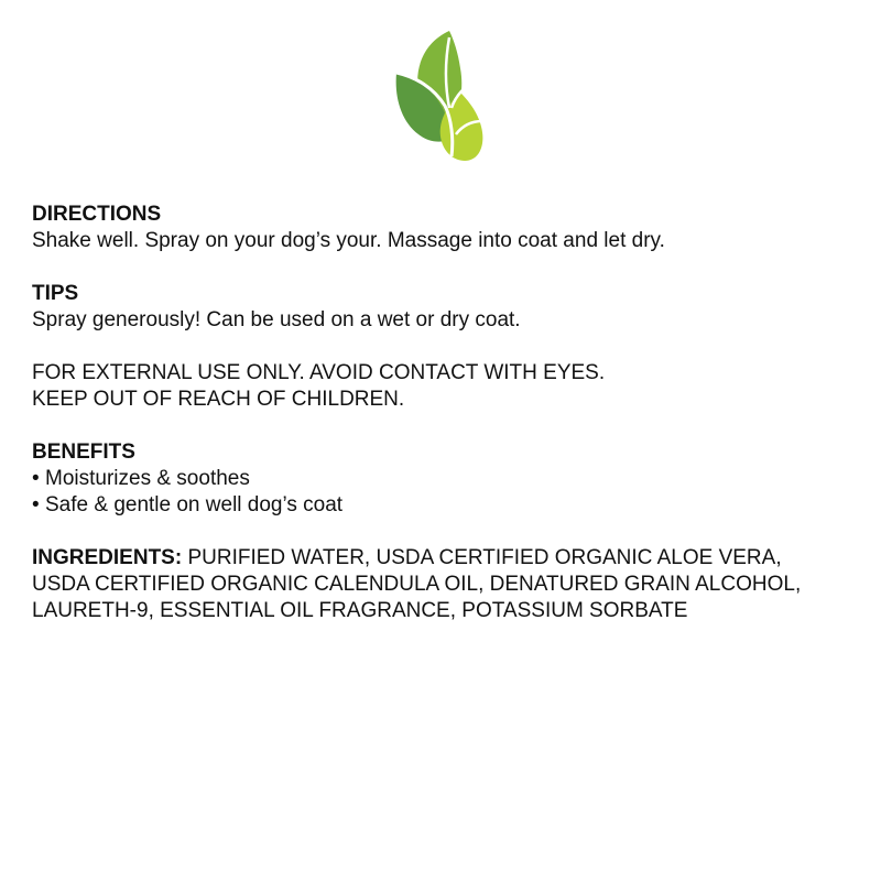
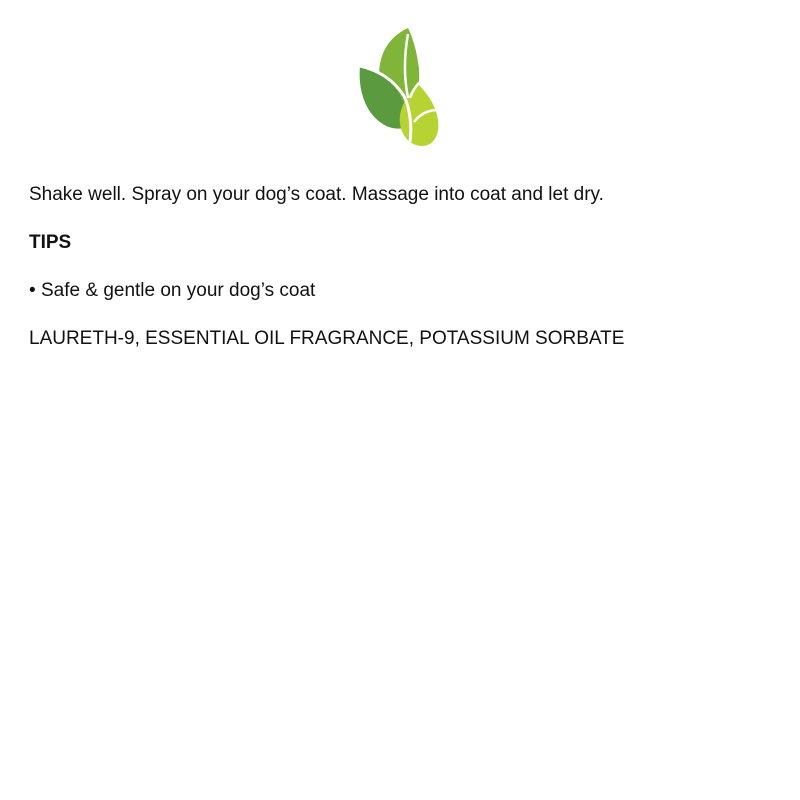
- DIRECTIONS
- Shake well. Spray on your dog’s your. Massage into coat and let dry.
+ Shake well. Spray on your dog’s coat. Massage into coat and let dry.
  TIPS
- Spray generously! Can be used on a wet or dry coat.
- FOR EXTERNAL USE ONLY. AVOID CONTACT WITH EYES.
- KEEP OUT OF REACH OF CHILDREN.
- BENEFITS
- • Moisturizes & soothes
- • Safe & gentle on well dog’s coat
+ • Safe & gentle on your dog’s coat
- INGREDIENTS: PURIFIED WATER, USDA CERTIFIED ORGANIC ALOE VERA,
- USDA CERTIFIED ORGANIC CALENDULA OIL, DENATURED GRAIN ALCOHOL,
  LAURETH-9, ESSENTIAL OIL FRAGRANCE, POTASSIUM SORBATE
